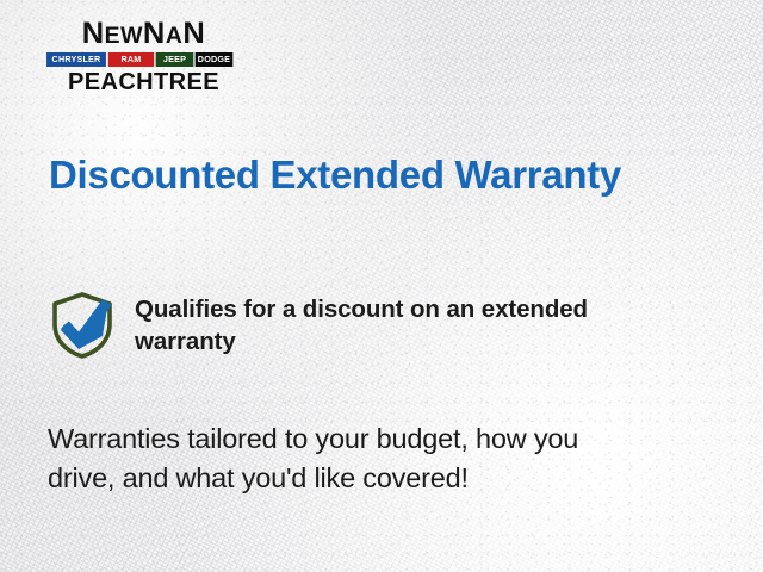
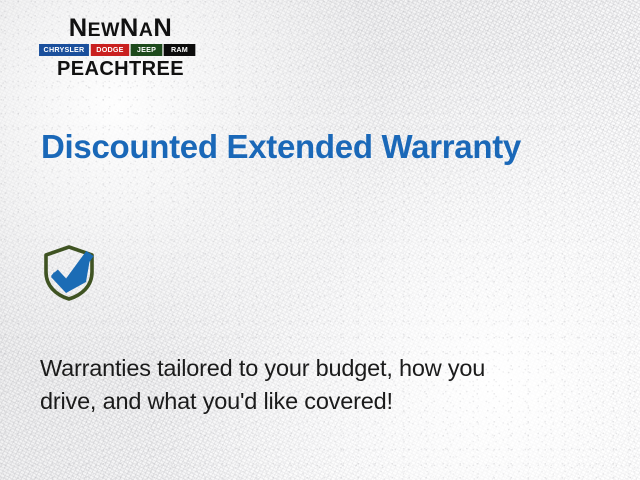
  NEWNAN
  CHRYSLER
- RAM
+ DODGE
  JEEP
- DODGE
+ RAM
  PEACHTREE
  Discounted Extended Warranty
- Qualifies for a discount on an extended warranty
  Warranties tailored to your budget, how you drive, and what you'd like covered!
